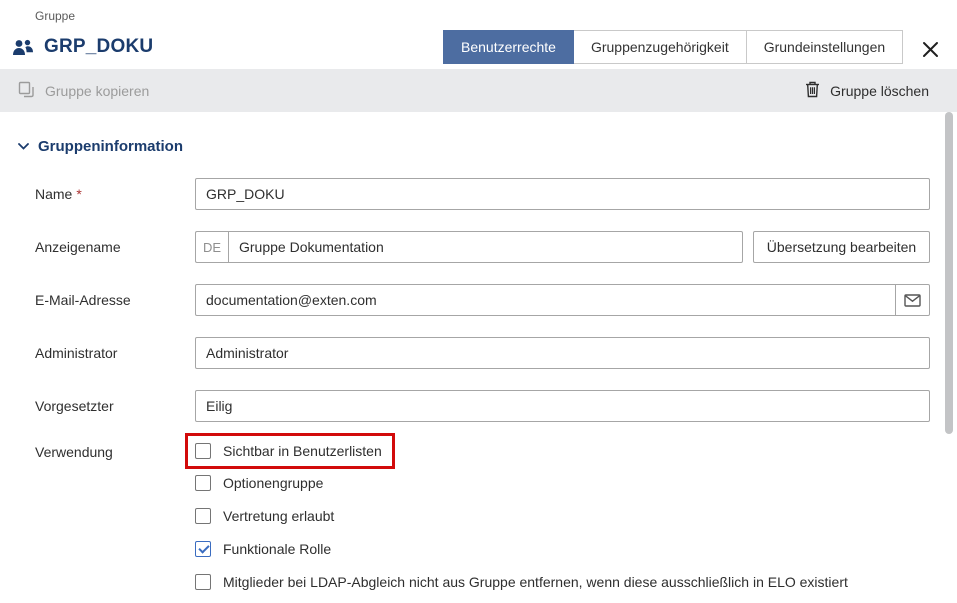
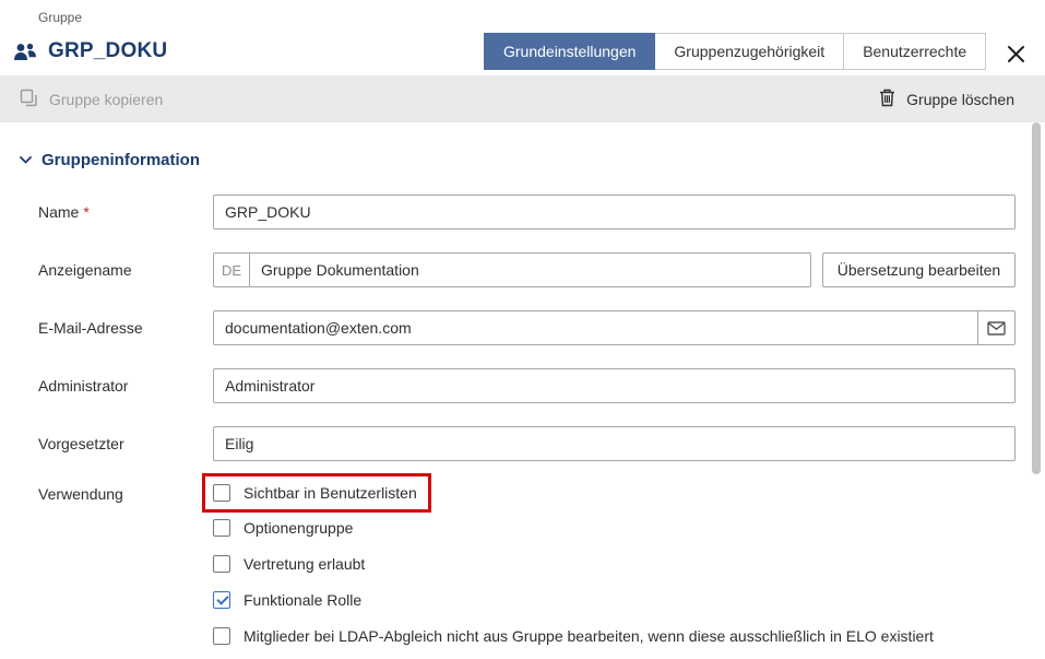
  Gruppe
  GRP_DOKU
- Benutzerrechte
+ Grundeinstellungen
  Gruppenzugehörigkeit
- Grundeinstellungen
+ Benutzerrechte
  Gruppe kopieren
  Gruppe löschen
  Gruppeninformation
  Name *
  GRP_DOKU
  Anzeigename
  DE
  Gruppe Dokumentation
  Übersetzung bearbeiten
  E-Mail-Adresse
  documentation@exten.com
  Administrator
  Administrator
  Vorgesetzter
  Eilig
  Verwendung
  Sichtbar in Benutzerlisten
  Optionengruppe
  Vertretung erlaubt
  Funktionale Rolle
- Mitglieder bei LDAP-Abgleich nicht aus Gruppe entfernen, wenn diese ausschließlich in ELO existiert
+ Mitglieder bei LDAP-Abgleich nicht aus Gruppe bearbeiten, wenn diese ausschließlich in ELO existiert
